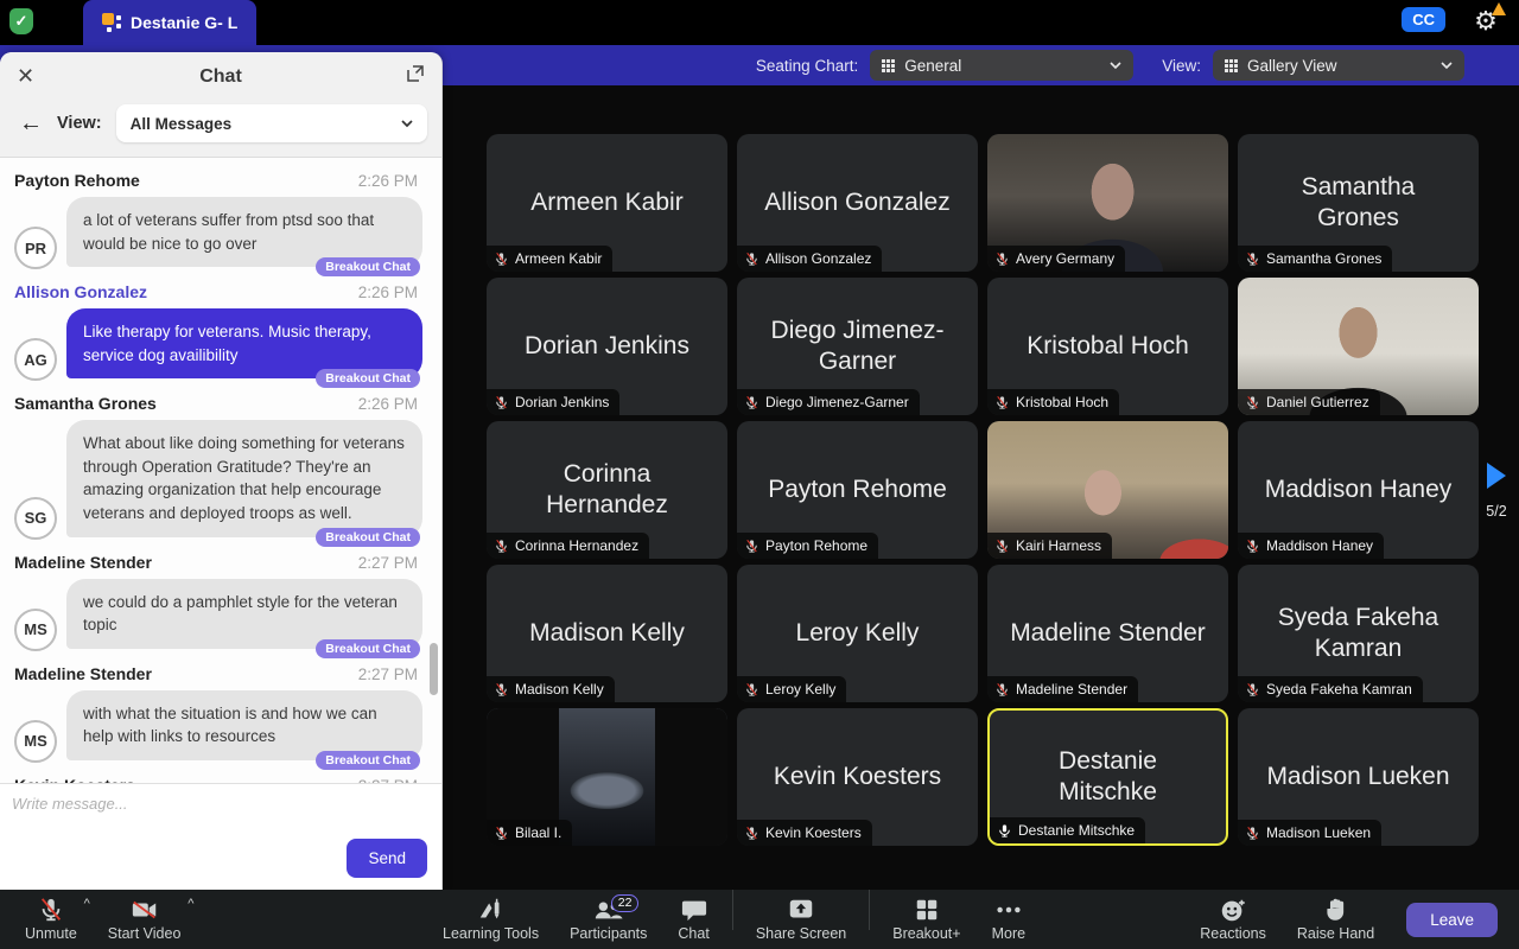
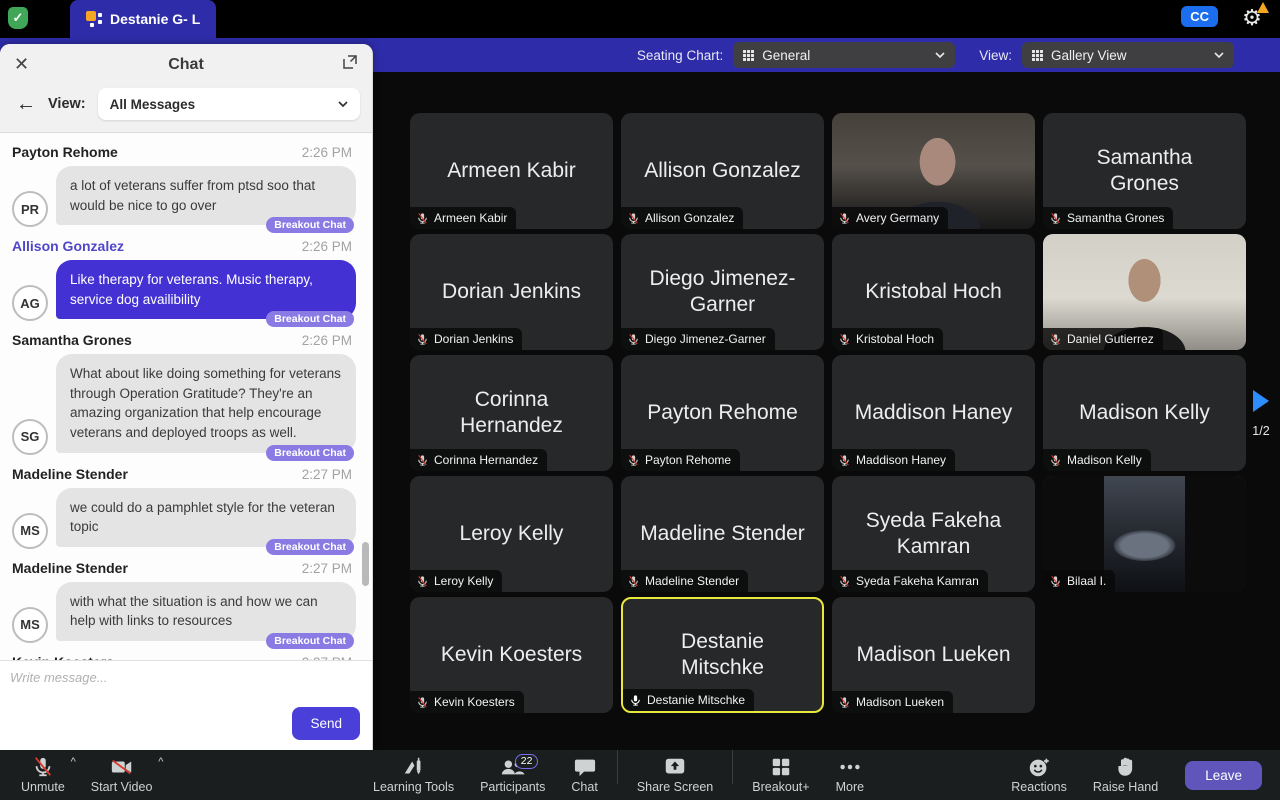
  ✓
  Destanie G- L
  CC
  ⚙
  Seating Chart:
  General
  View:
  Gallery View
  Armeen Kabir
  Armeen Kabir
  Allison Gonzalez
  Allison Gonzalez
  Avery Germany
  Samantha Grones
  Samantha Grones
  Dorian Jenkins
  Dorian Jenkins
  Diego Jimenez-Garner
  Diego Jimenez-Garner
  Kristobal Hoch
  Kristobal Hoch
  Daniel Gutierrez
  Corinna Hernandez
  Corinna Hernandez
  Payton Rehome
  Payton Rehome
- Kairi Harness
  Maddison Haney
  Maddison Haney
  Madison Kelly
  Madison Kelly
  Leroy Kelly
  Leroy Kelly
  Madeline Stender
  Madeline Stender
  Syeda Fakeha Kamran
  Syeda Fakeha Kamran
  Bilaal I.
  Kevin Koesters
  Kevin Koesters
  Destanie Mitschke
  Destanie Mitschke
  Madison Lueken
  Madison Lueken
- 5/2
+ 1/2
  ✕
  Chat
  ←
  View:
  All Messages
  Payton Rehome
  2:26 PM
  PR
  a lot of veterans suffer from ptsd soo that would be nice to go over
  Breakout Chat
  Allison Gonzalez
  2:26 PM
  AG
  Like therapy for veterans. Music therapy, service dog availibility
  Breakout Chat
  Samantha Grones
  2:26 PM
  SG
  What about like doing something for veterans through Operation Gratitude? They're an amazing organization that help encourage veterans and deployed troops as well.
  Breakout Chat
  Madeline Stender
  2:27 PM
  MS
  we could do a pamphlet style for the veteran topic
  Breakout Chat
  Madeline Stender
  2:27 PM
  MS
  with what the situation is and how we can help with links to resources
  Breakout Chat
  Write message...
  Send
  ^
  Unmute
  ^
  Start Video
  Learning Tools
  22
  Participants
  Chat
  Share Screen
  Breakout+
  More
  Reactions
  Raise Hand
  Leave
